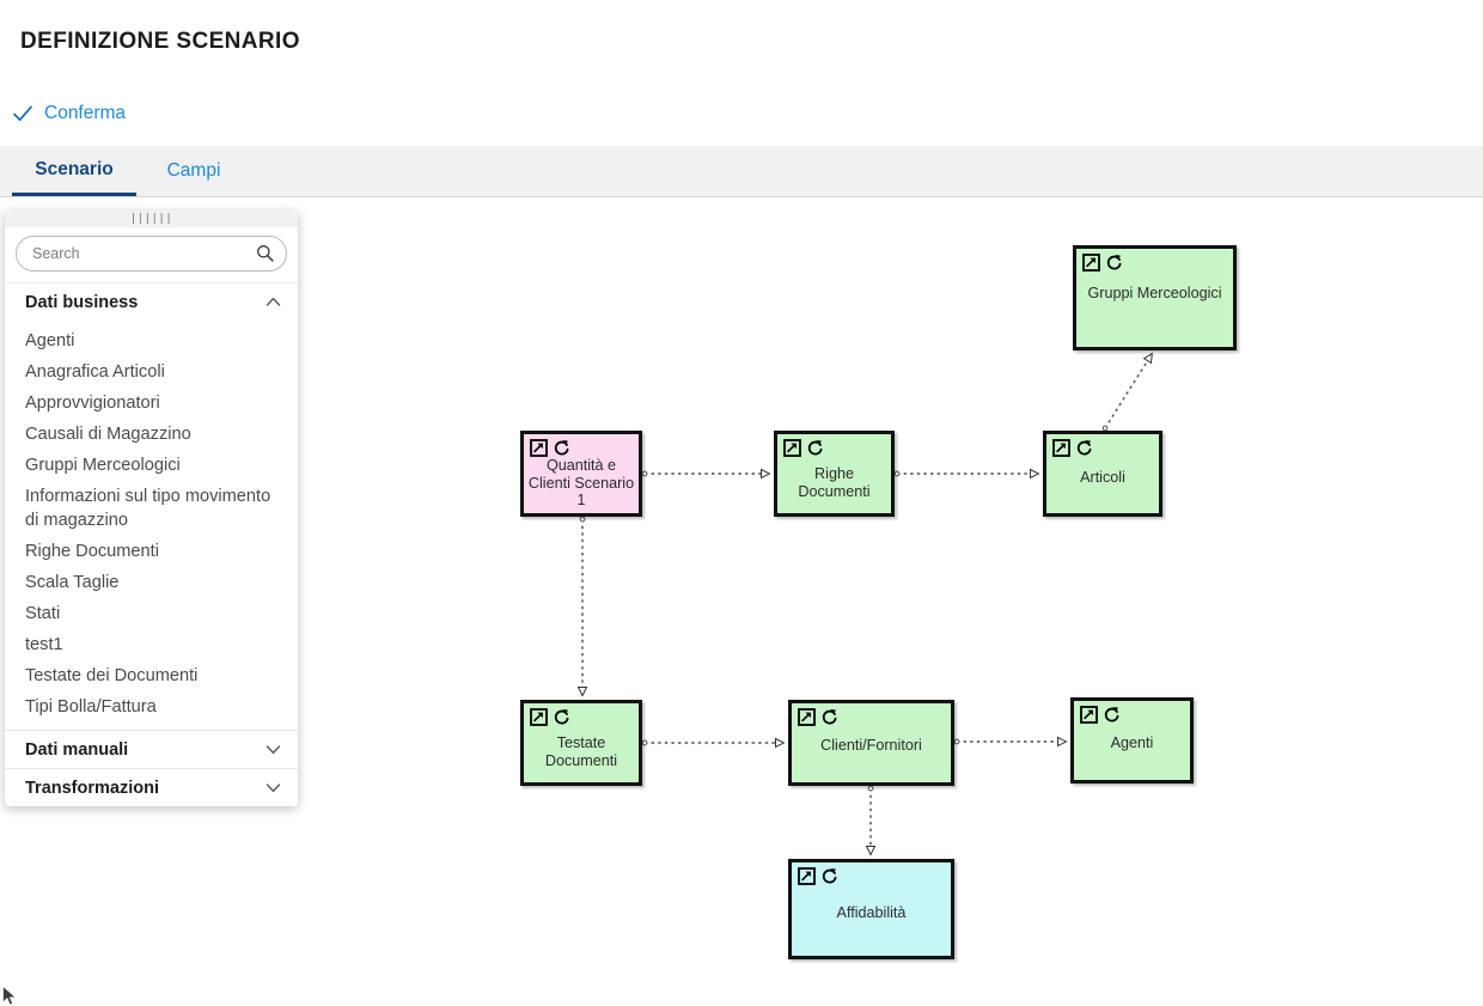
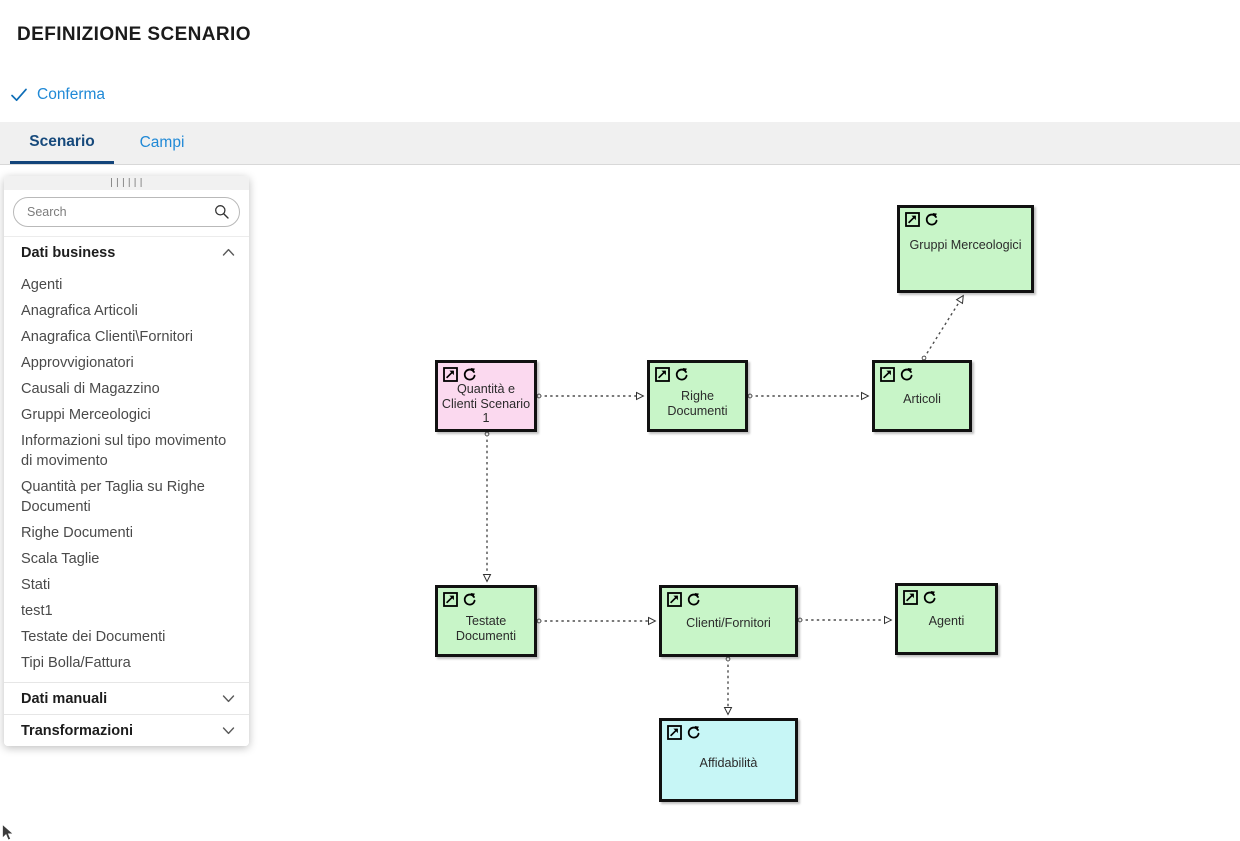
  DEFINIZIONE SCENARIO
  Conferma
  Scenario
  Campi
  Gruppi Merceologici
  Quantità e Clienti Scenario 1
  Righe Documenti
  Articoli
  Testate Documenti
  Clienti/Fornitori
  Agenti
  Affidabilità
  ||||||
  Search
  Dati business
  Agenti
  Anagrafica Articoli
+ Anagrafica Clienti\Fornitori
  Approvvigionatori
  Causali di Magazzino
  Gruppi Merceologici
- Informazioni sul tipo movimento di magazzino
+ Informazioni sul tipo movimento di movimento
+ Quantità per Taglia su Righe Documenti
  Righe Documenti
  Scala Taglie
  Stati
  test1
  Testate dei Documenti
  Tipi Bolla/Fattura
  Dati manuali
  Transformazioni
